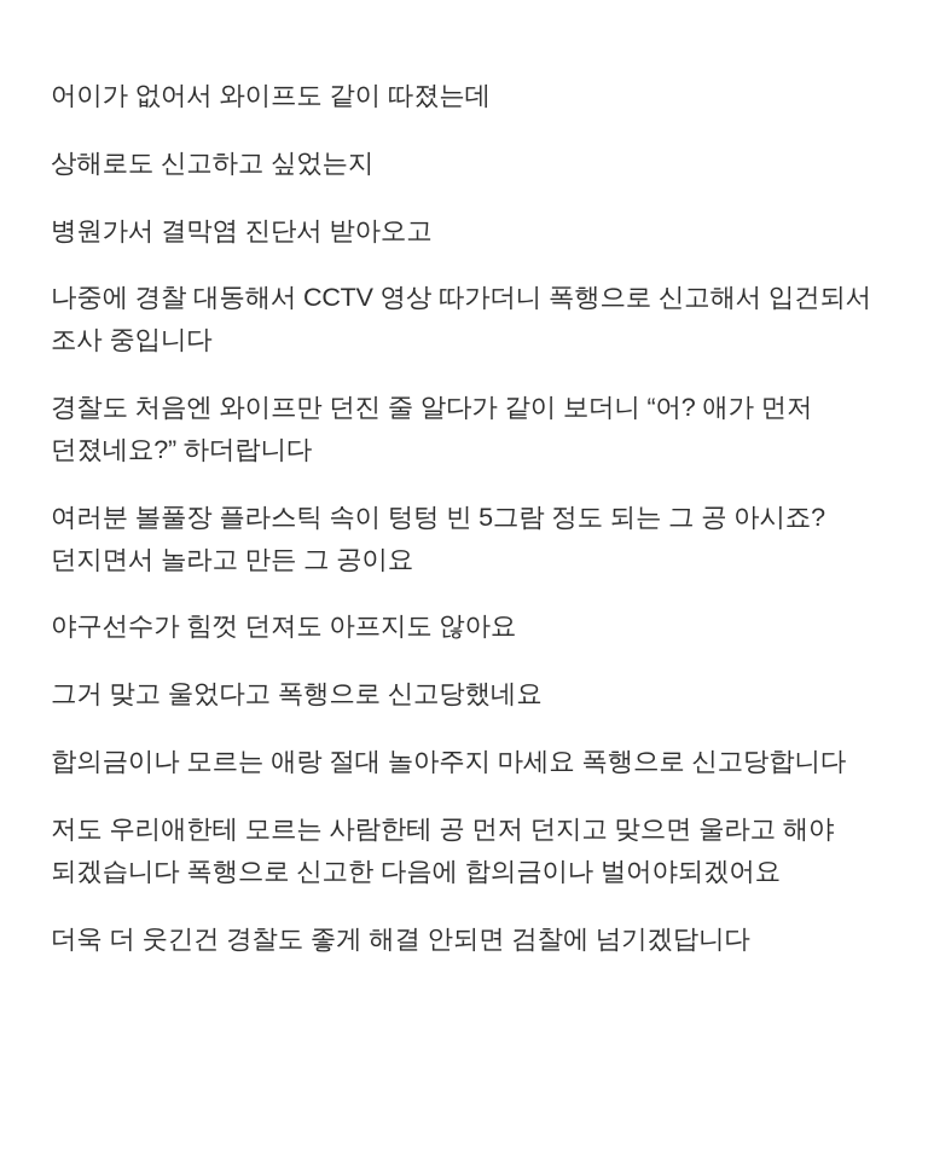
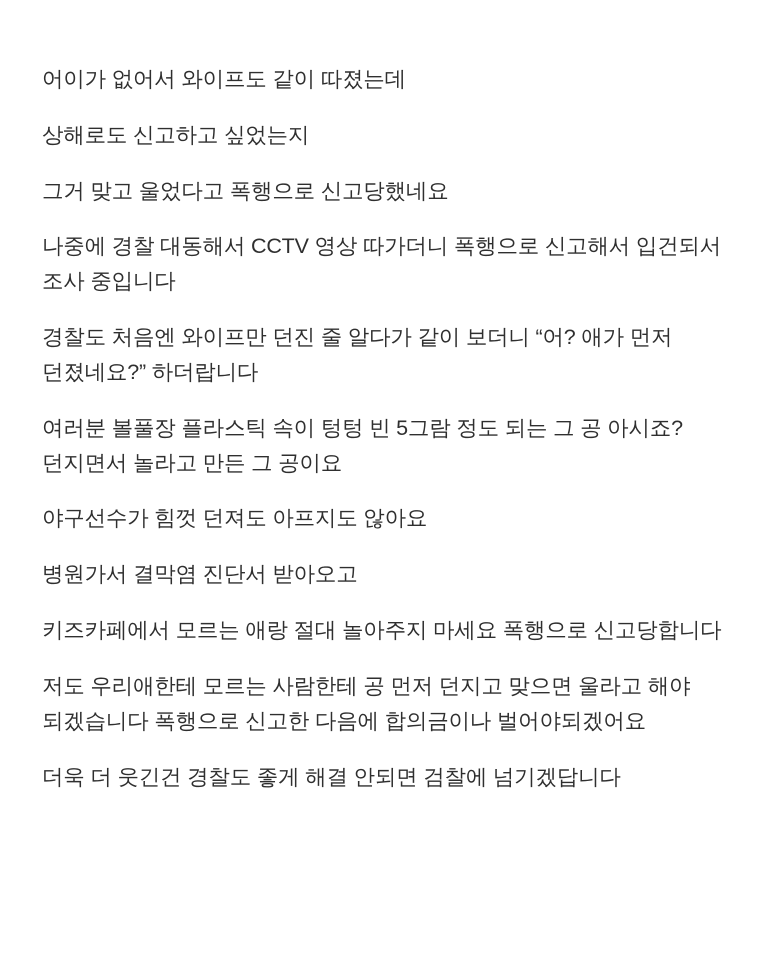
  어이가 없어서 와이프도 같이 따졌는데
  상해로도 신고하고 싶었는지
- 병원가서 결막염 진단서 받아오고
+ 그거 맞고 울었다고 폭행으로 신고당했네요
  나중에 경찰 대동해서 CCTV 영상 따가더니 폭행으로 신고해서 입건되서 조사 중입니다
  경찰도 처음엔 와이프만 던진 줄 알다가 같이 보더니 “어? 애가 먼저 던졌네요?” 하더랍니다
  여러분 볼풀장 플라스틱 속이 텅텅 빈 5그람 정도 되는 그 공 아시죠? 던지면서 놀라고 만든 그 공이요
  야구선수가 힘껏 던져도 아프지도 않아요
- 그거 맞고 울었다고 폭행으로 신고당했네요
+ 병원가서 결막염 진단서 받아오고
- 합의금이나 모르는 애랑 절대 놀아주지 마세요 폭행으로 신고당합니다
+ 키즈카페에서 모르는 애랑 절대 놀아주지 마세요 폭행으로 신고당합니다
  저도 우리애한테 모르는 사람한테 공 먼저 던지고 맞으면 울라고 해야 되겠습니다 폭행으로 신고한 다음에 합의금이나 벌어야되겠어요
  더욱 더 웃긴건 경찰도 좋게 해결 안되면 검찰에 넘기겠답니다
